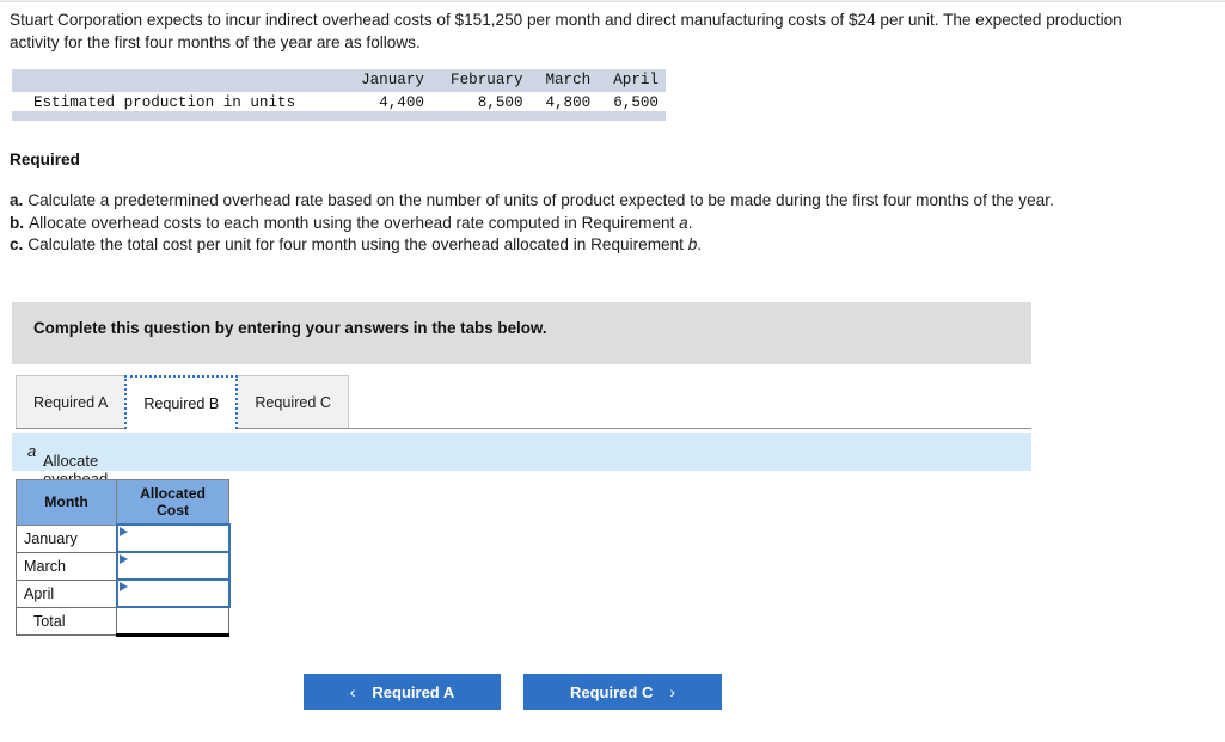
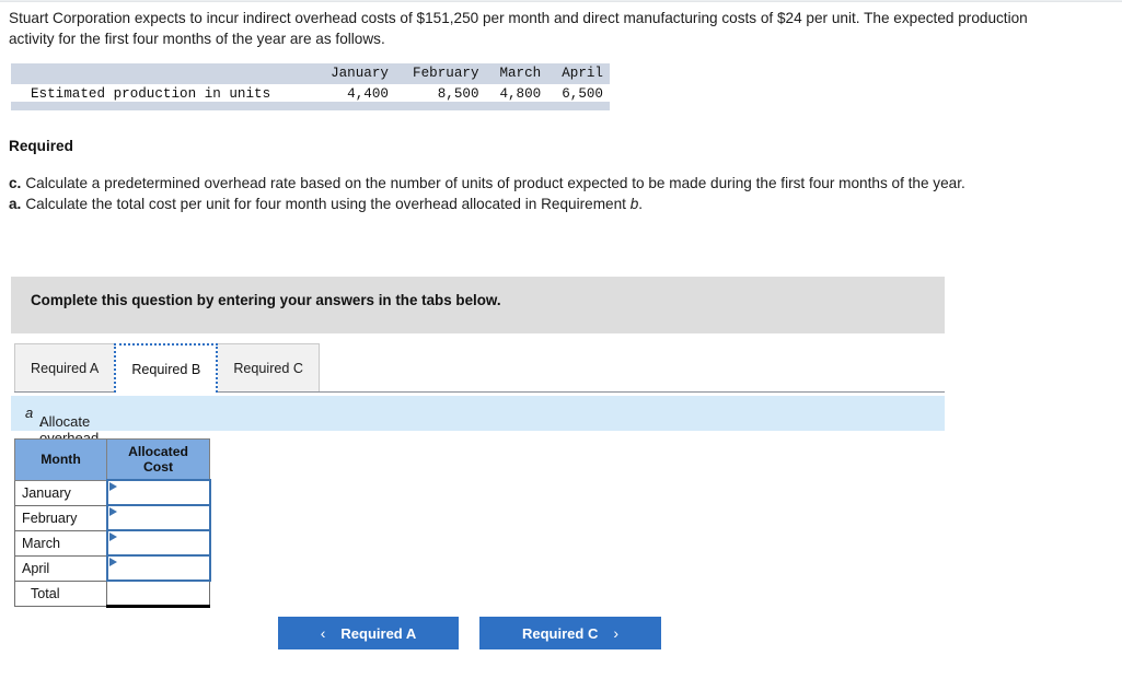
  Stuart Corporation expects to incur indirect overhead costs of $151,250 per month and direct manufacturing costs of $24 per unit. The expected production activity for the first four months of the year are as follows.
  	January	February	March	April
  Estimated production in units	4,400	8,500	4,800	6,500
  Required
- a.
+ c.
  Calculate a predetermined overhead rate based on the number of units of product expected to be made during the first four months of the year.
- b.
- Allocate overhead costs to each month using the overhead rate computed in Requirement a.
- c.
+ a.
  Calculate the total cost per unit for four month using the overhead allocated in Requirement b.
  Complete this question by entering your answers in the tabs below.
  Required A
  Required B
  Required C
  a
  .
  Month	Allocated Cost
  January
+ February
  March
  April
  Total
  ‹
  Required A
  Required C
  ›
